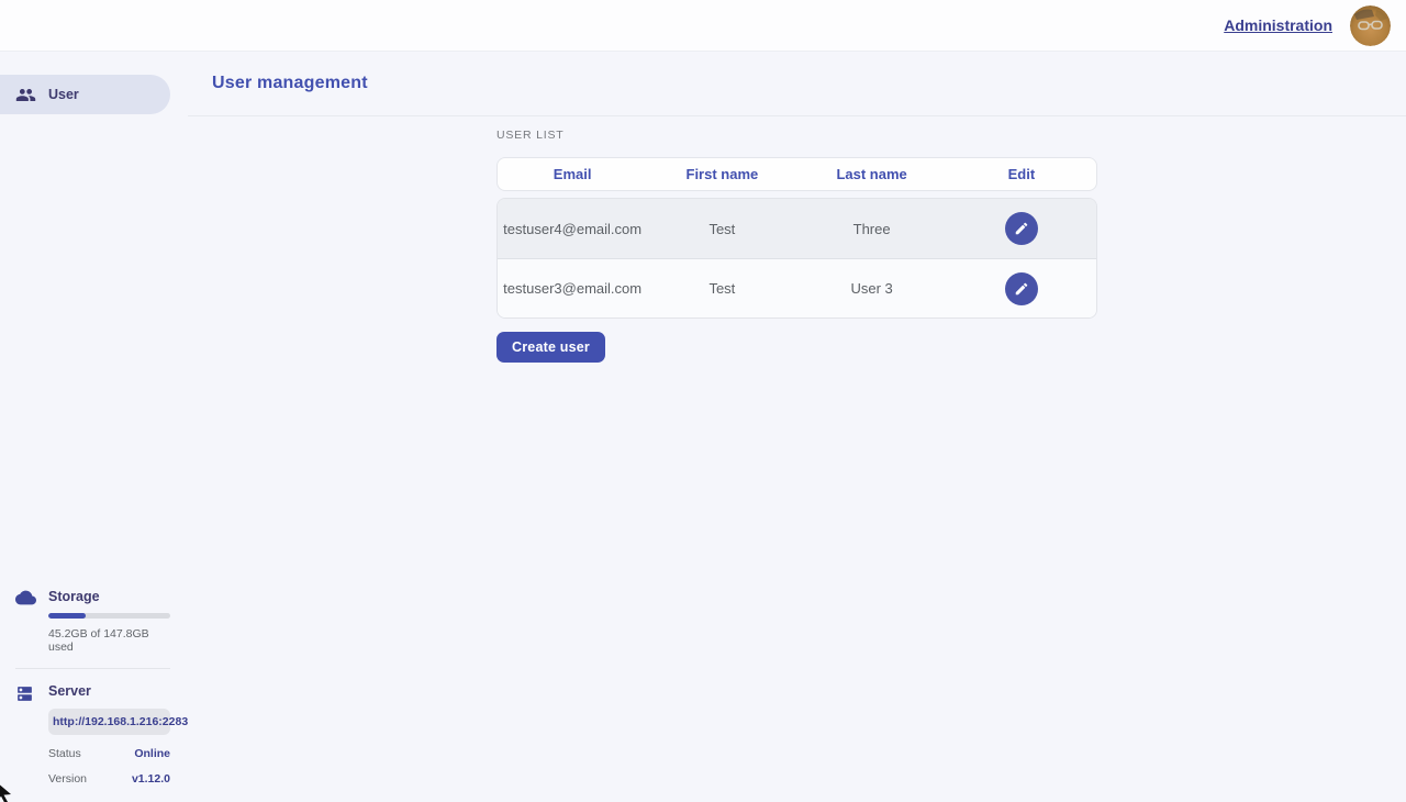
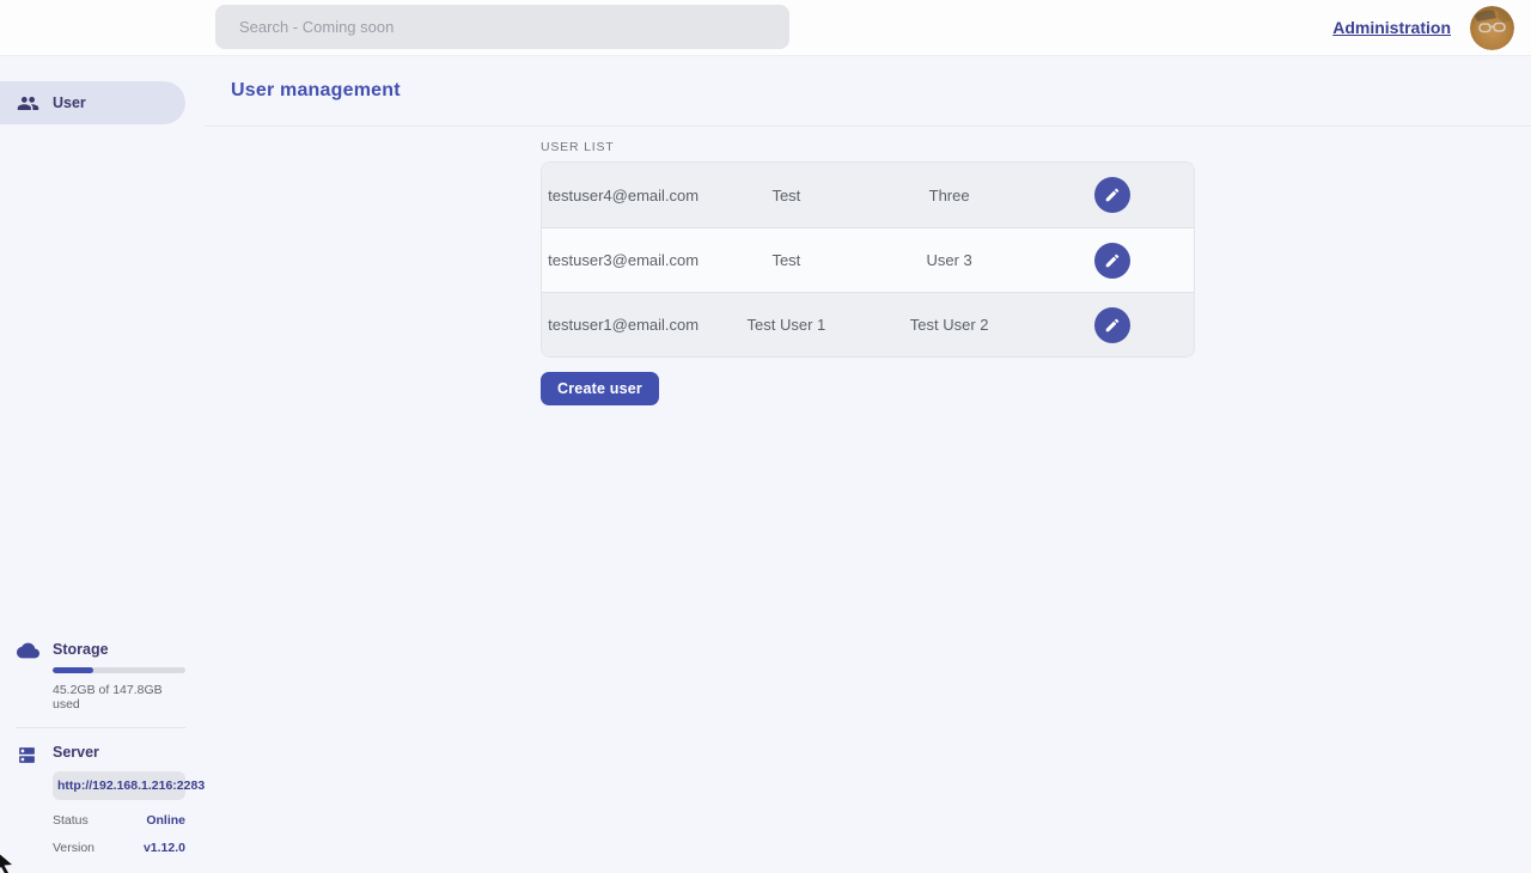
+ Search - Coming soon
  Administration
  User
  Storage
  45.2GB of 147.8GB used
  Server
  http://192.168.1.216:2283
  Status
  Online
  Version
  v1.12.0
  User management
  USER LIST
- Email
- First name
- Last name
- Edit
  testuser4@email.com
  Test
  Three
  testuser3@email.com
  Test
  User 3
+ testuser1@email.com
+ Test User 1
+ Test User 2
  Create user
